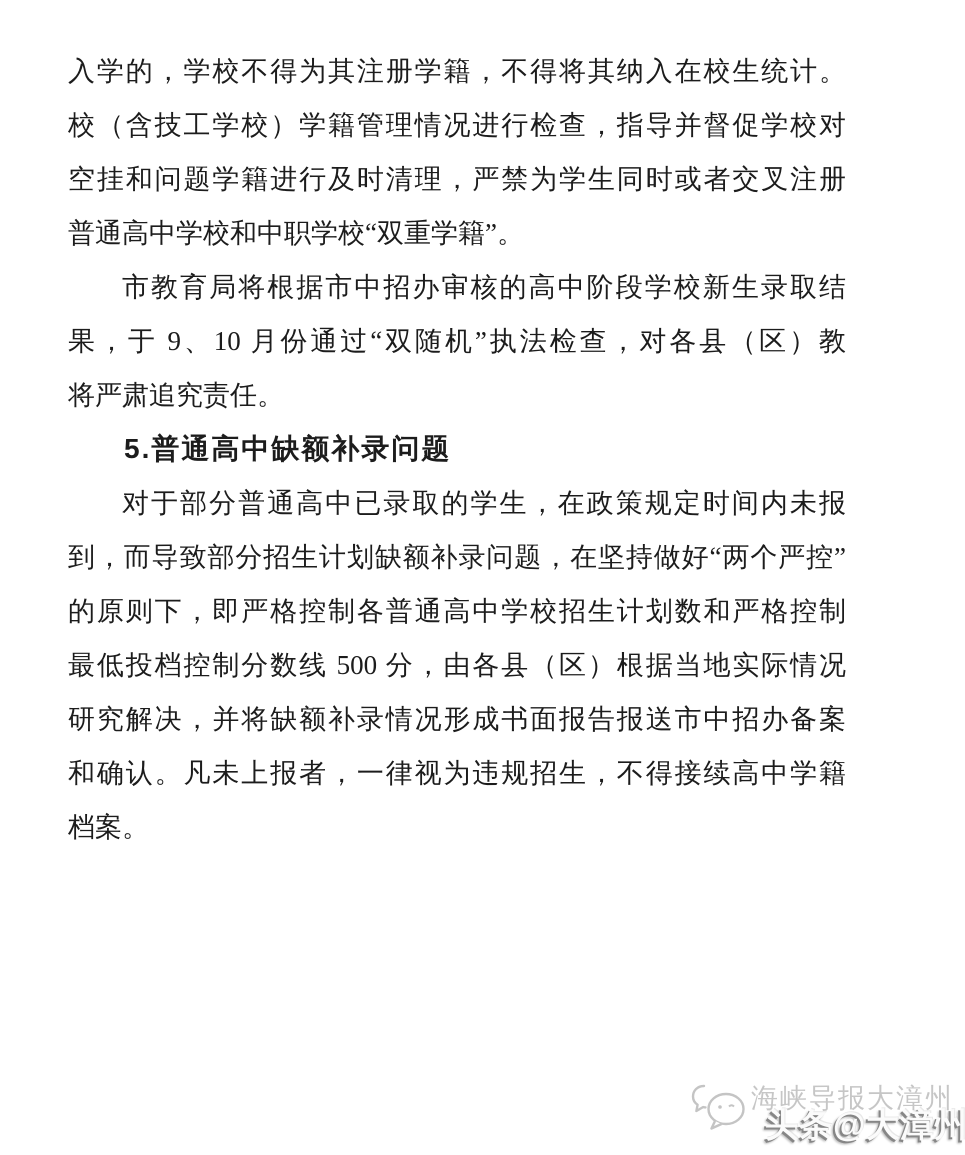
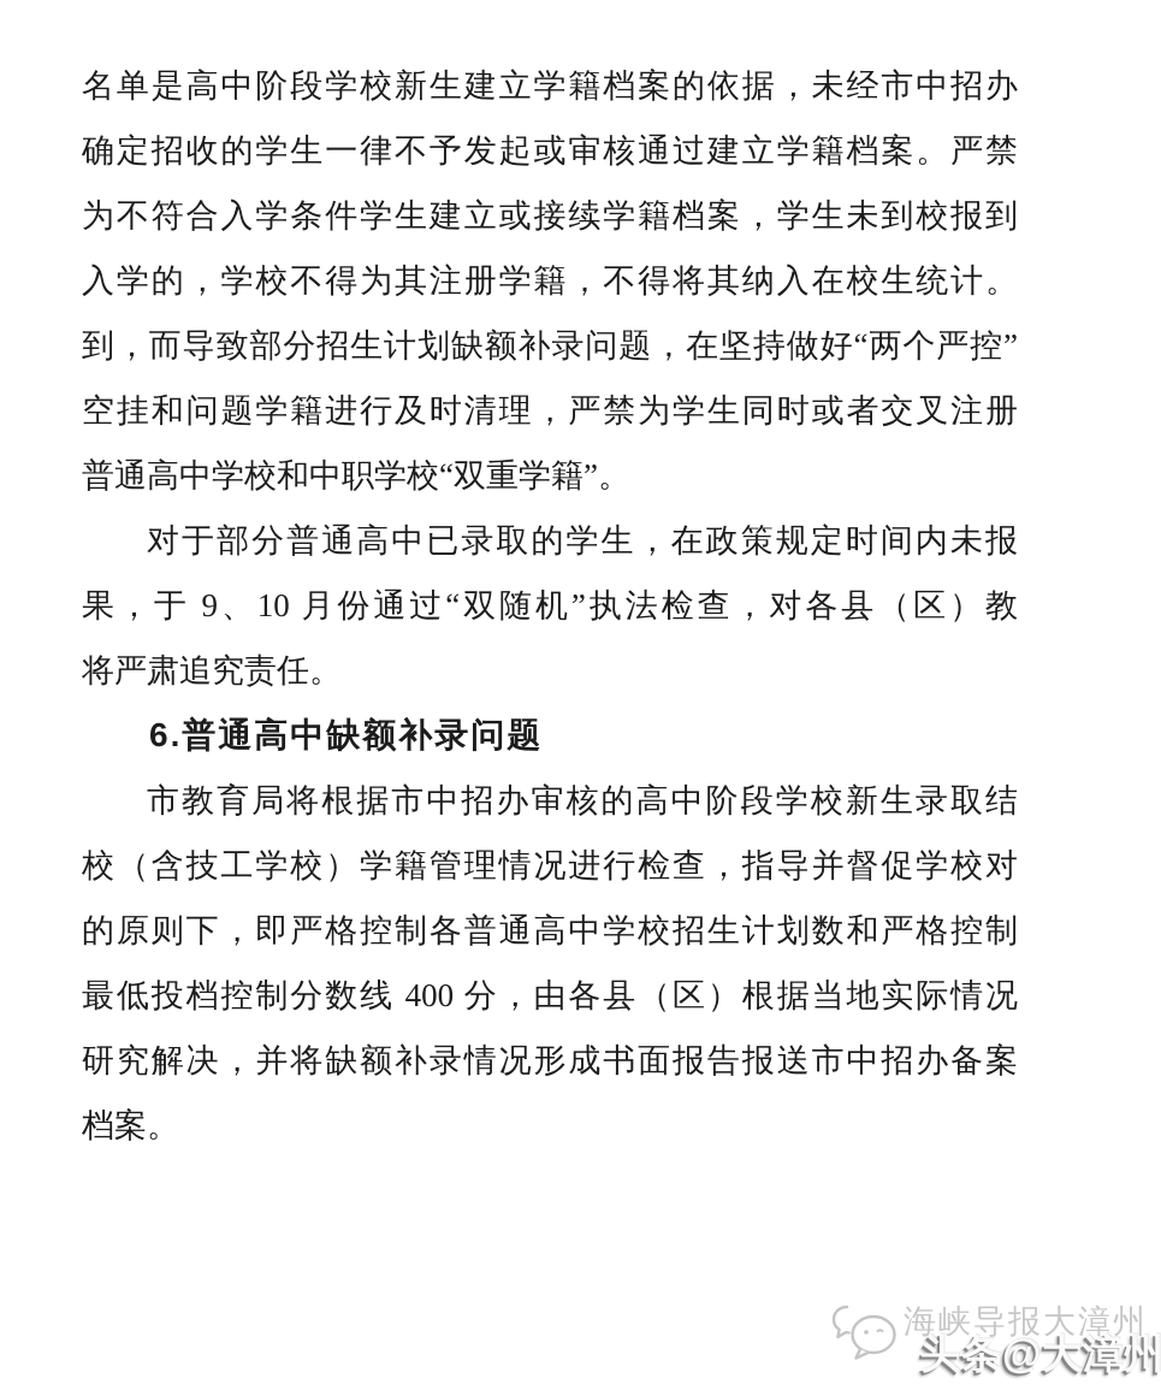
+ 名单是高中阶段学校新生建立学籍档案的依据，未经市中招办
+ 确定招收的学生一律不予发起或审核通过建立学籍档案。严禁
+ 为不符合入学条件学生建立或接续学籍档案，学生未到校报到
  入学的，学校不得为其注册学籍，不得将其纳入在校生统计。
- 校（含技工学校）学籍管理情况进行检查，指导并督促学校对
+ 到，而导致部分招生计划缺额补录问题，在坚持做好“两个严控”
  空挂和问题学籍进行及时清理，严禁为学生同时或者交叉注册
  普通高中学校和中职学校“双重学籍”。
- 市教育局将根据市中招办审核的高中阶段学校新生录取结
+ 对于部分普通高中已录取的学生，在政策规定时间内未报
  果，于 9、10 月份通过“双随机”执法检查，对各县（区）教
  将严肃追究责任。
- 5.普通高中缺额补录问题
+ 6.普通高中缺额补录问题
- 对于部分普通高中已录取的学生，在政策规定时间内未报
+ 市教育局将根据市中招办审核的高中阶段学校新生录取结
- 到，而导致部分招生计划缺额补录问题，在坚持做好“两个严控”
+ 校（含技工学校）学籍管理情况进行检查，指导并督促学校对
  的原则下，即严格控制各普通高中学校招生计划数和严格控制
- 最低投档控制分数线 500 分，由各县（区）根据当地实际情况
+ 最低投档控制分数线 400 分，由各县（区）根据当地实际情况
  研究解决，并将缺额补录情况形成书面报告报送市中招办备案
- 和确认。凡未上报者，一律视为违规招生，不得接续高中学籍
  档案。
  海峡导报大漳州
  头条@大漳州
